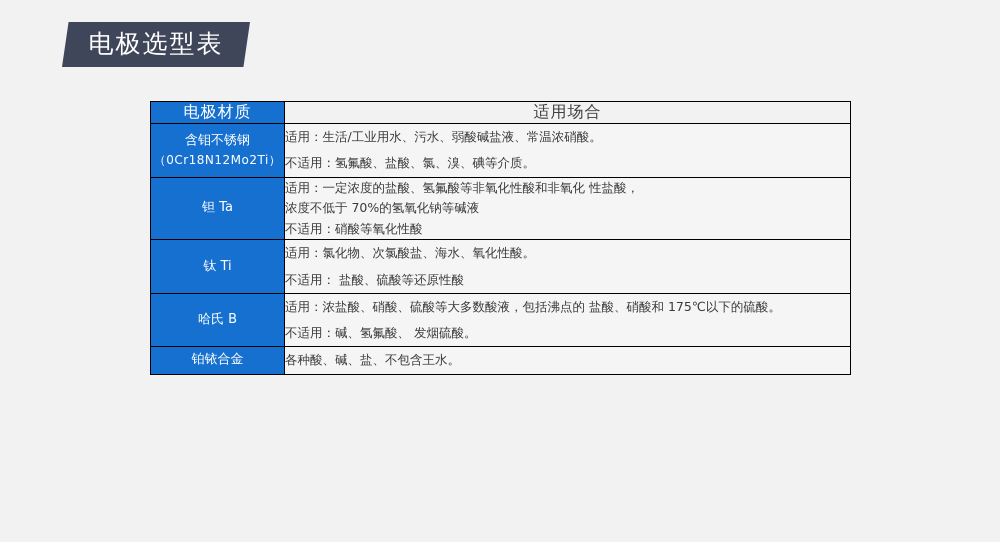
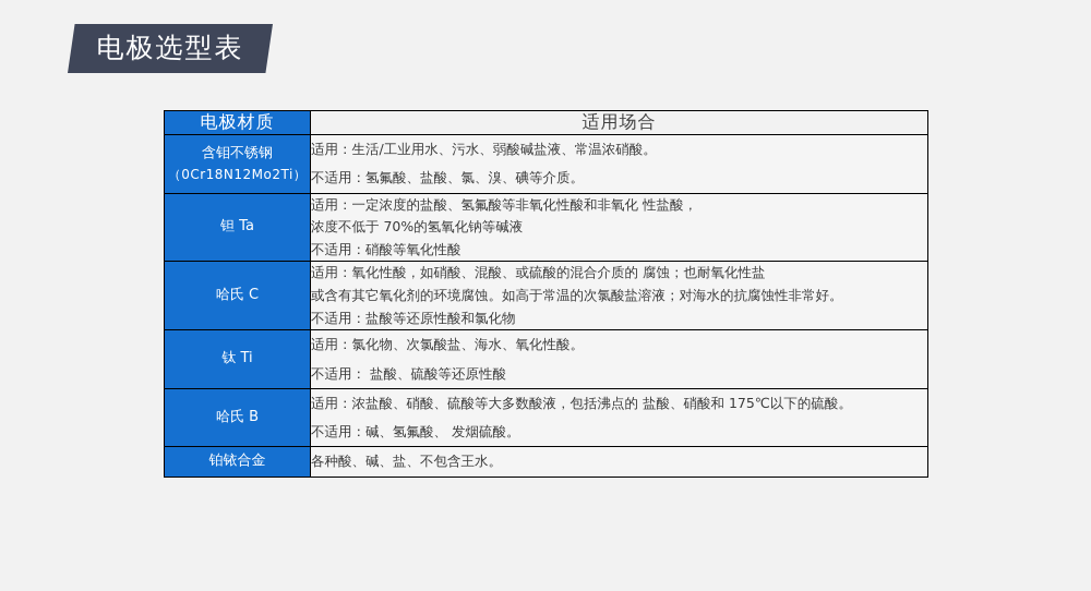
  电极选型表
  电极材质	适用场合
  含钼不锈钢 （0Cr18N12Mo2Ti）	适用：生活/工业用水、污水、弱酸碱盐液、常温浓硝酸。 不适用：氢氟酸、盐酸、氯、溴、碘等介质。
  钽 Ta	适用：一定浓度的盐酸、氢氟酸等非氧化性酸和非氧化 性盐酸， 浓度不低于 70%的氢氧化钠等碱液 不适用：硝酸等氧化性酸
+ 哈氏 C	适用：氧化性酸，如硝酸、混酸、或硫酸的混合介质的 腐蚀；也耐氧化性盐 或含有其它氧化剂的环境腐蚀。如高于常温的次氯酸盐溶液；对海水的抗腐蚀性非常好。 不适用：盐酸等还原性酸和氯化物
  钛 Ti	适用：氯化物、次氯酸盐、海水、氧化性酸。 不适用： 盐酸、硫酸等还原性酸
  哈氏 B	适用：浓盐酸、硝酸、硫酸等大多数酸液，包括沸点的 盐酸、硝酸和 175℃以下的硫酸。 不适用：碱、氢氟酸、 发烟硫酸。
  铂铱合金	各种酸、碱、盐、不包含王水。
